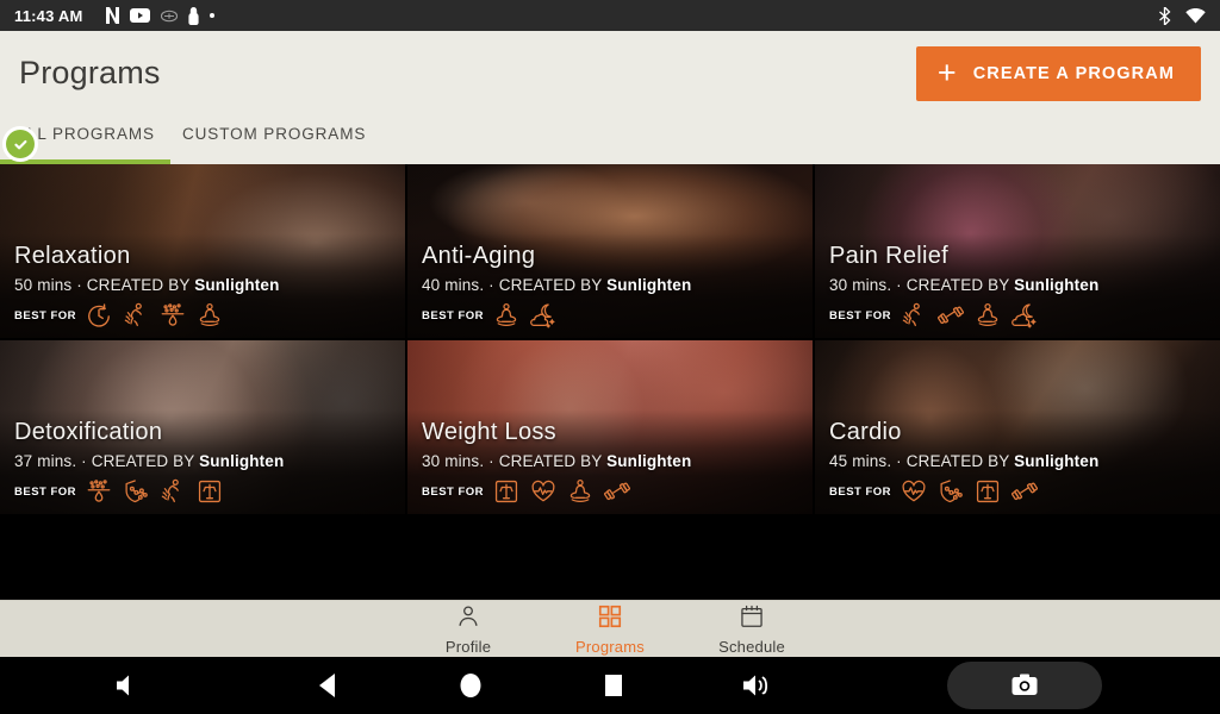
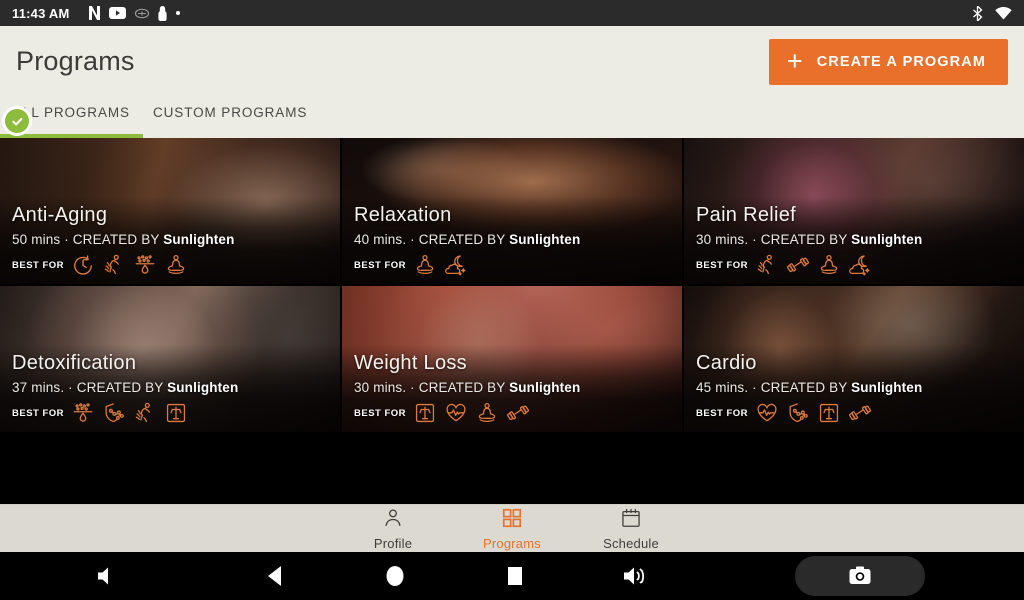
  11:43 AM
  Programs
  +
  CREATE A PROGRAM
  L PROGRAMS
  CUSTOM PROGRAMS
- Relaxation
+ Anti-Aging
  50 mins · CREATED BY Sunlighten
  BEST FOR
- Anti-Aging
+ Relaxation
  40 mins. · CREATED BY Sunlighten
  BEST FOR
  Pain Relief
  30 mins. · CREATED BY Sunlighten
  BEST FOR
  Detoxification
  37 mins. · CREATED BY Sunlighten
  BEST FOR
  Weight Loss
  30 mins. · CREATED BY Sunlighten
  BEST FOR
  Cardio
  45 mins. · CREATED BY Sunlighten
  BEST FOR
  Profile
  Programs
  Schedule
